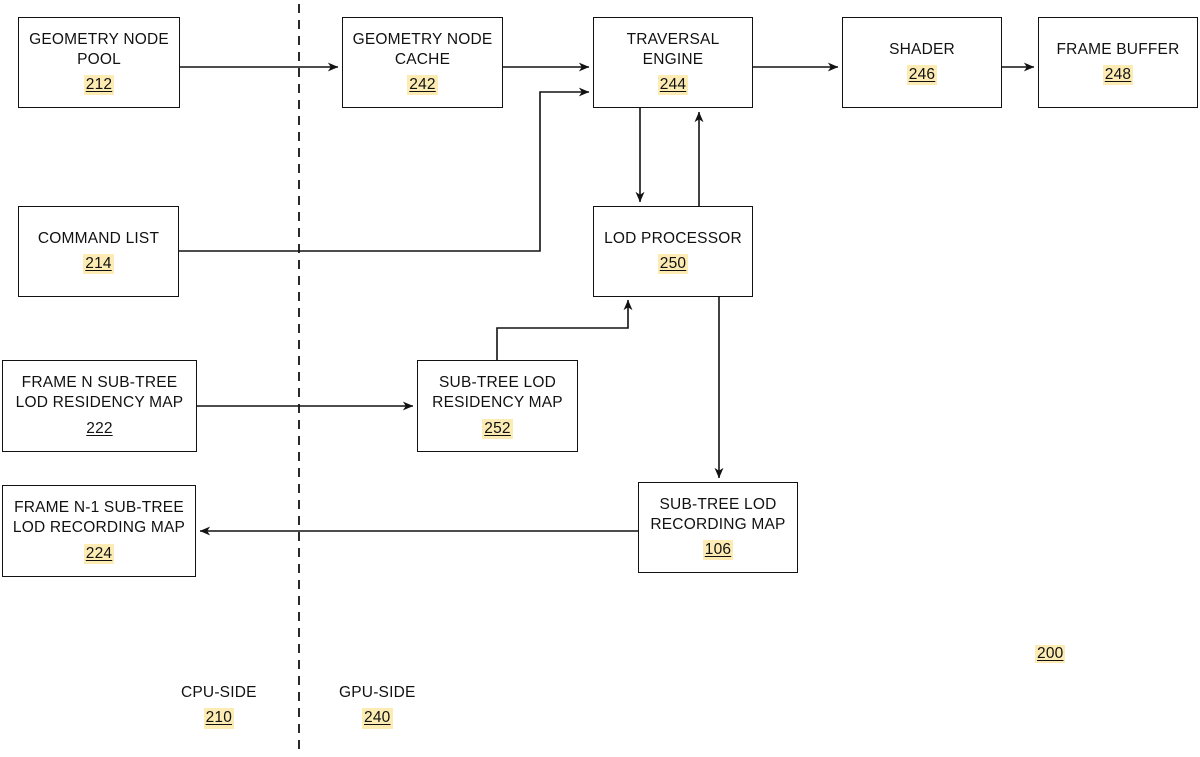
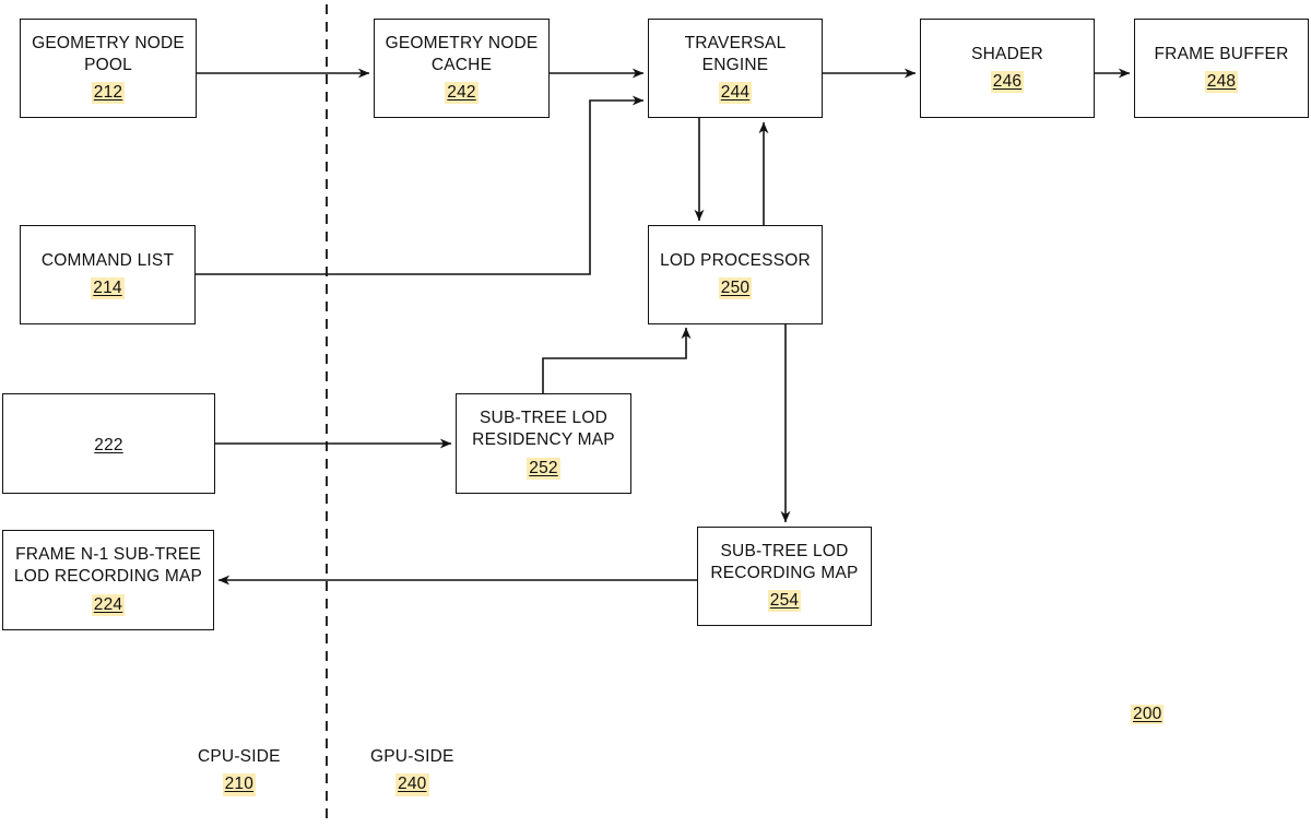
  GEOMETRY NODE
  POOL
  212
  GEOMETRY NODE
  CACHE
  242
  TRAVERSAL
  ENGINE
  244
  SHADER
  246
  FRAME BUFFER
  248
  COMMAND LIST
  214
  LOD PROCESSOR
  250
- FRAME N SUB-TREE
- LOD RESIDENCY MAP
  222
  SUB-TREE LOD
  RESIDENCY MAP
  252
  FRAME N-1 SUB-TREE
  LOD RECORDING MAP
  224
  SUB-TREE LOD
  RECORDING MAP
- 106
+ 254
  CPU-SIDE
  210
  GPU-SIDE
  240
  200
